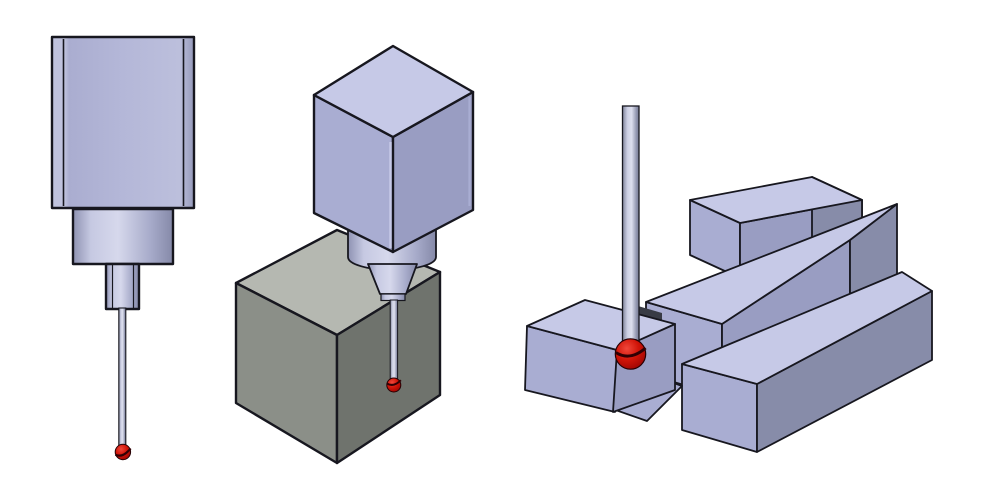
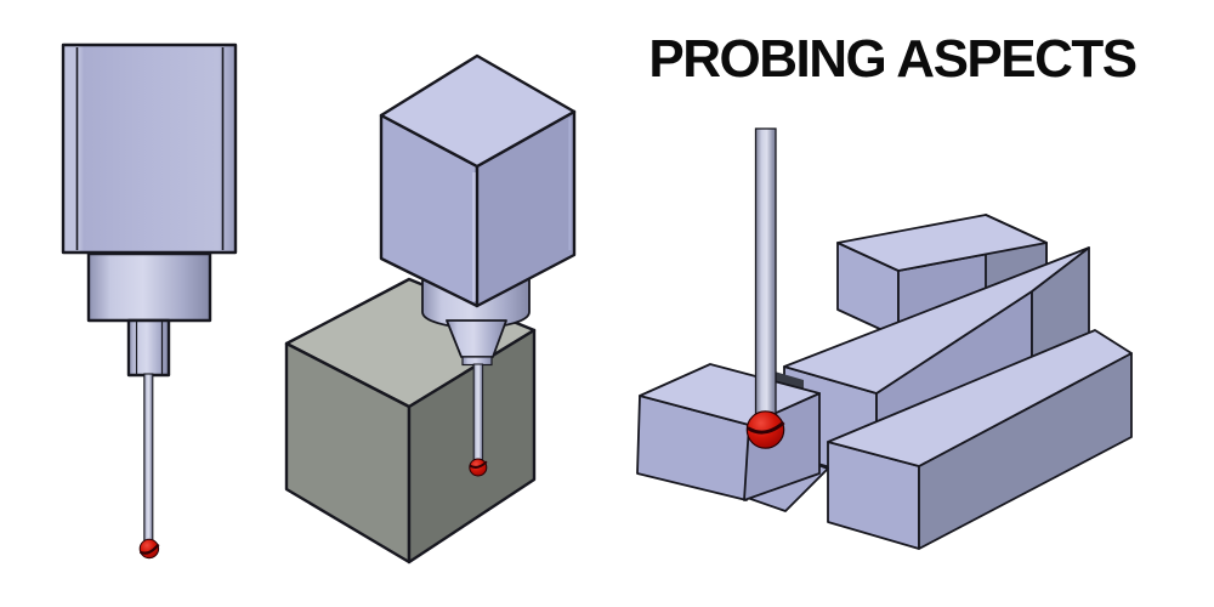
+ PROBING ASPECTS
